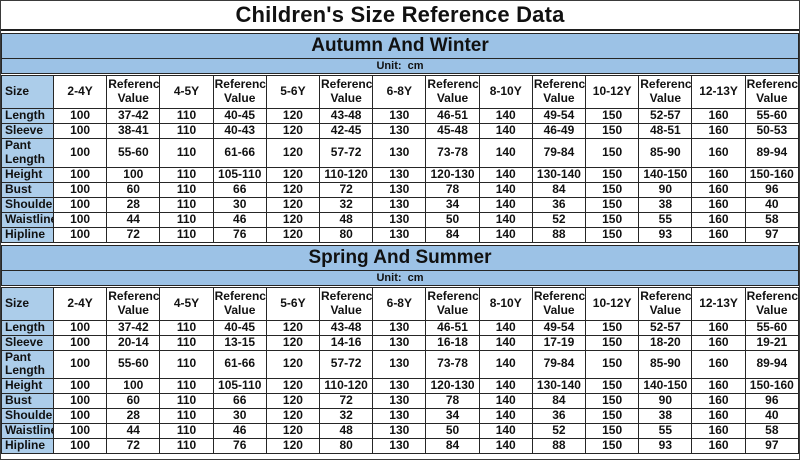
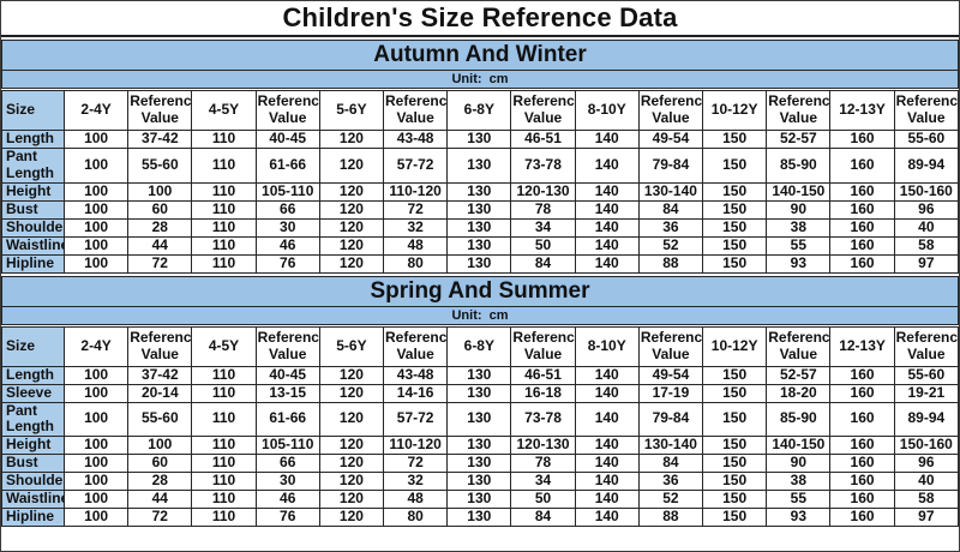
  Children's Size Reference Data
  Autumn And Winter
  Unit: cm
  Size	2-4Y	Referenc Value	4-5Y	Referenc Value	5-6Y	Referenc Value	6-8Y	Referenc Value	8-10Y	Referenc Value	10-12Y	Referenc Value	12-13Y	Referenc Value
  Length	100	37-42	110	40-45	120	43-48	130	46-51	140	49-54	150	52-57	160	55-60
- Sleeve	100	38-41	110	40-43	120	42-45	130	45-48	140	46-49	150	48-51	160	50-53
  Pant Length	100	55-60	110	61-66	120	57-72	130	73-78	140	79-84	150	85-90	160	89-94
  Height	100	100	110	105-110	120	110-120	130	120-130	140	130-140	150	140-150	160	150-160
  Bust	100	60	110	66	120	72	130	78	140	84	150	90	160	96
  Shoulde	100	28	110	30	120	32	130	34	140	36	150	38	160	40
  Waistlin	100	44	110	46	120	48	130	50	140	52	150	55	160	58
  Hipline	100	72	110	76	120	80	130	84	140	88	150	93	160	97
  Spring And Summer
  Unit: cm
  Size	2-4Y	Referenc Value	4-5Y	Referenc Value	5-6Y	Referenc Value	6-8Y	Referenc Value	8-10Y	Referenc Value	10-12Y	Referenc Value	12-13Y	Referenc Value
  Length	100	37-42	110	40-45	120	43-48	130	46-51	140	49-54	150	52-57	160	55-60
  Sleeve	100	20-14	110	13-15	120	14-16	130	16-18	140	17-19	150	18-20	160	19-21
  Pant Length	100	55-60	110	61-66	120	57-72	130	73-78	140	79-84	150	85-90	160	89-94
  Height	100	100	110	105-110	120	110-120	130	120-130	140	130-140	150	140-150	160	150-160
  Bust	100	60	110	66	120	72	130	78	140	84	150	90	160	96
  Shoulde	100	28	110	30	120	32	130	34	140	36	150	38	160	40
  Waistlin	100	44	110	46	120	48	130	50	140	52	150	55	160	58
  Hipline	100	72	110	76	120	80	130	84	140	88	150	93	160	97
